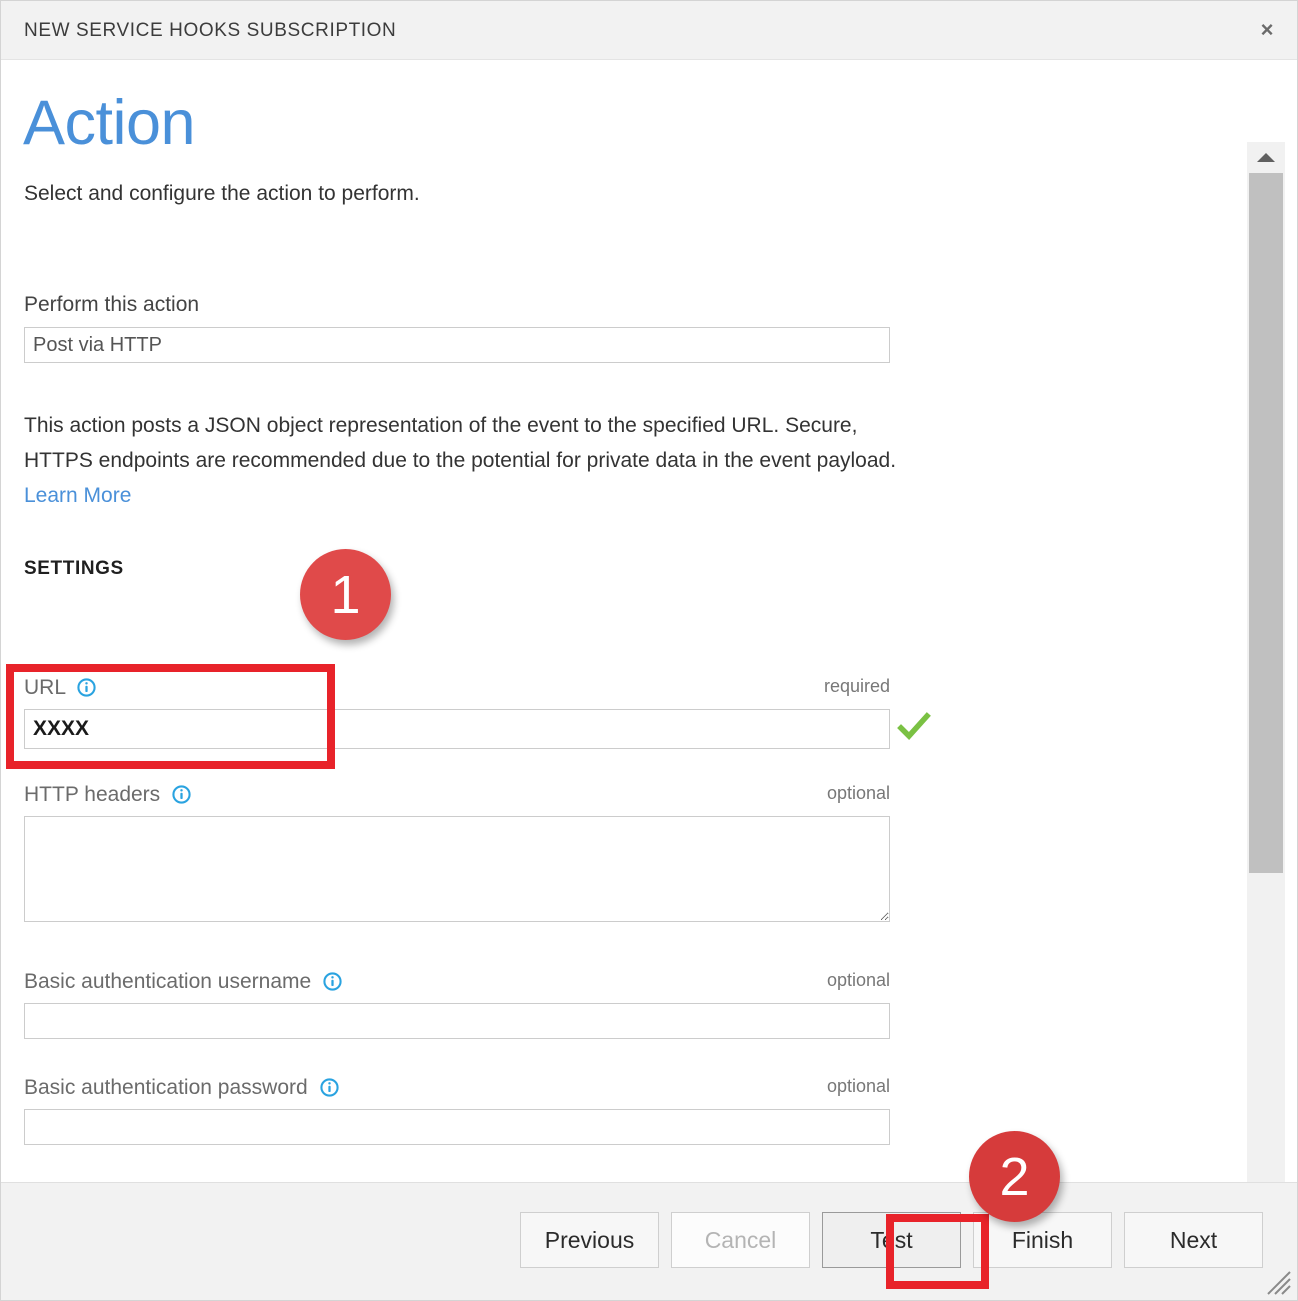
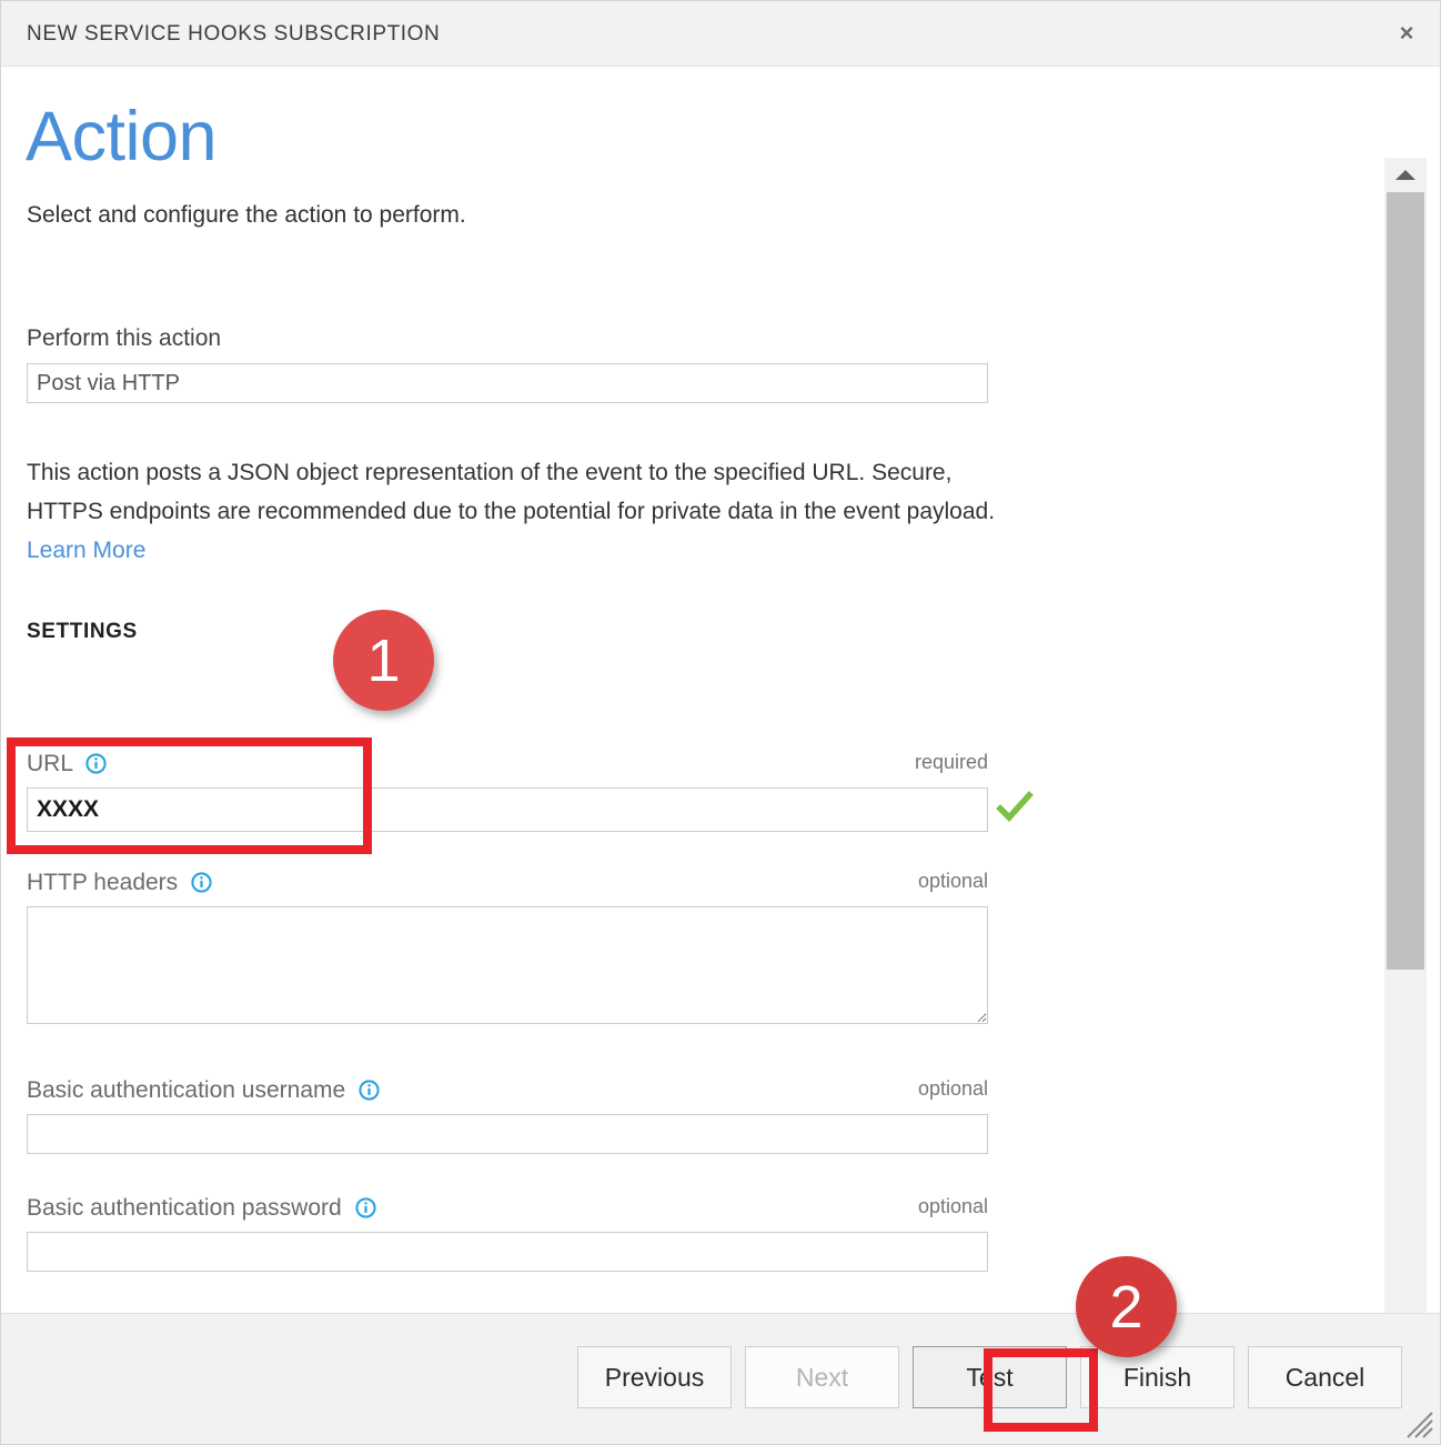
  NEW SERVICE HOOKS SUBSCRIPTION
  ×
  Action
  Select and configure the action to perform.
  Perform this action
  Post via HTTP
  This action posts a JSON object representation of the event to the specified URL. Secure, HTTPS endpoints are recommended due to the potential for private data in the event payload. Learn More
  SETTINGS
  URL
  required
  XXXX
  HTTP headers
  optional
  Basic authentication username
  optional
  Basic authentication password
  optional
  Previous
- Cancel
+ Next
  Test
  Finish
- Next
+ Cancel
  1
  2
